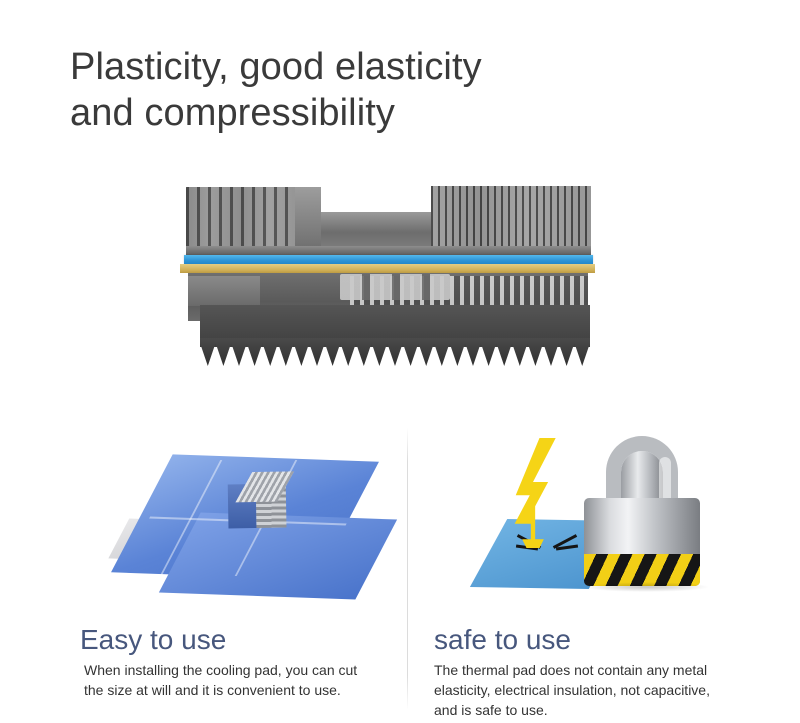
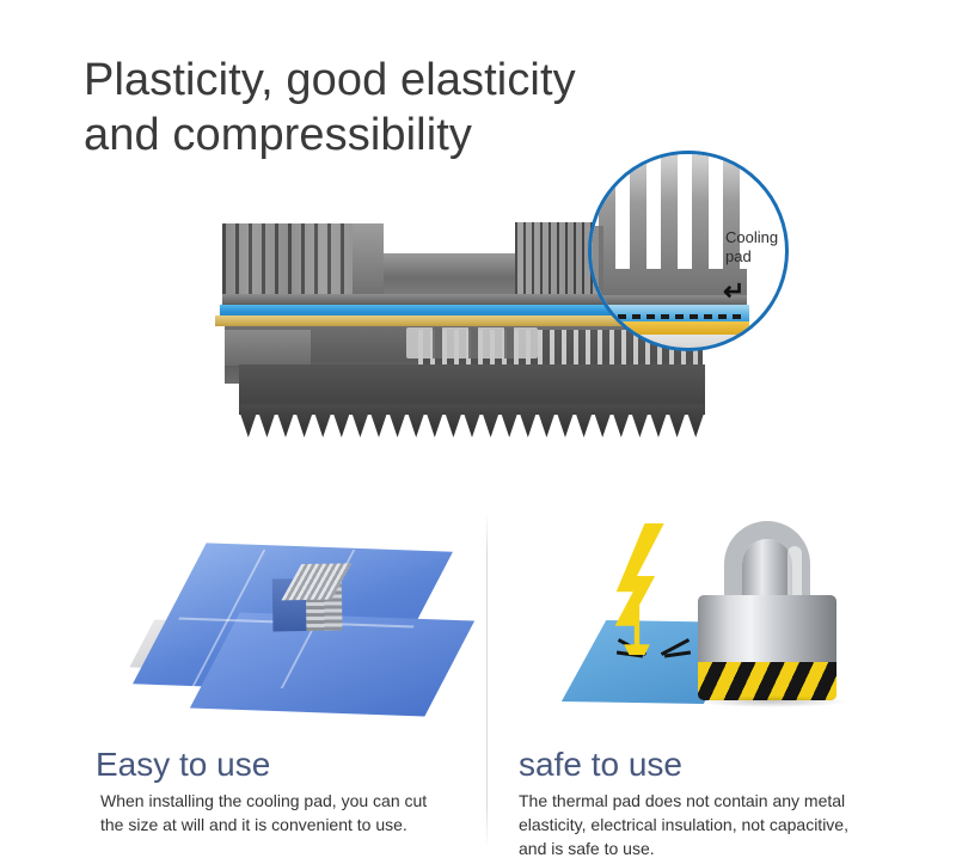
  Plasticity, good elasticity
  and compressibility
+ Cooling
+ pad
+ ↵
  Easy to use
  When installing the cooling pad, you can cut
  the size at will and it is convenient to use.
  safe to use
  The thermal pad does not contain any metal
  elasticity, electrical insulation, not capacitive,
  and is safe to use.
